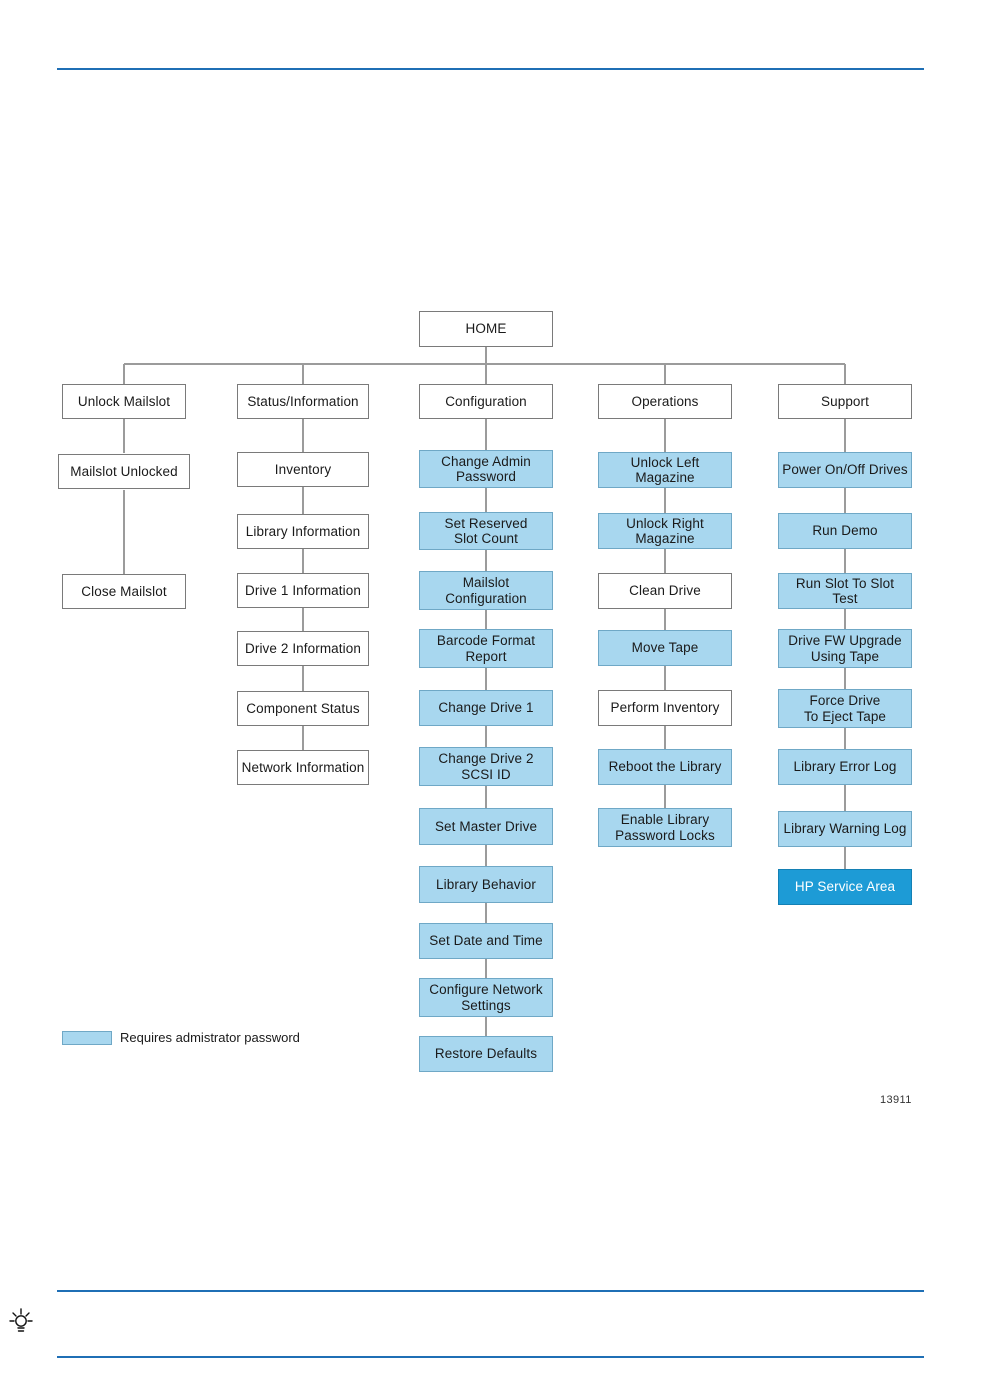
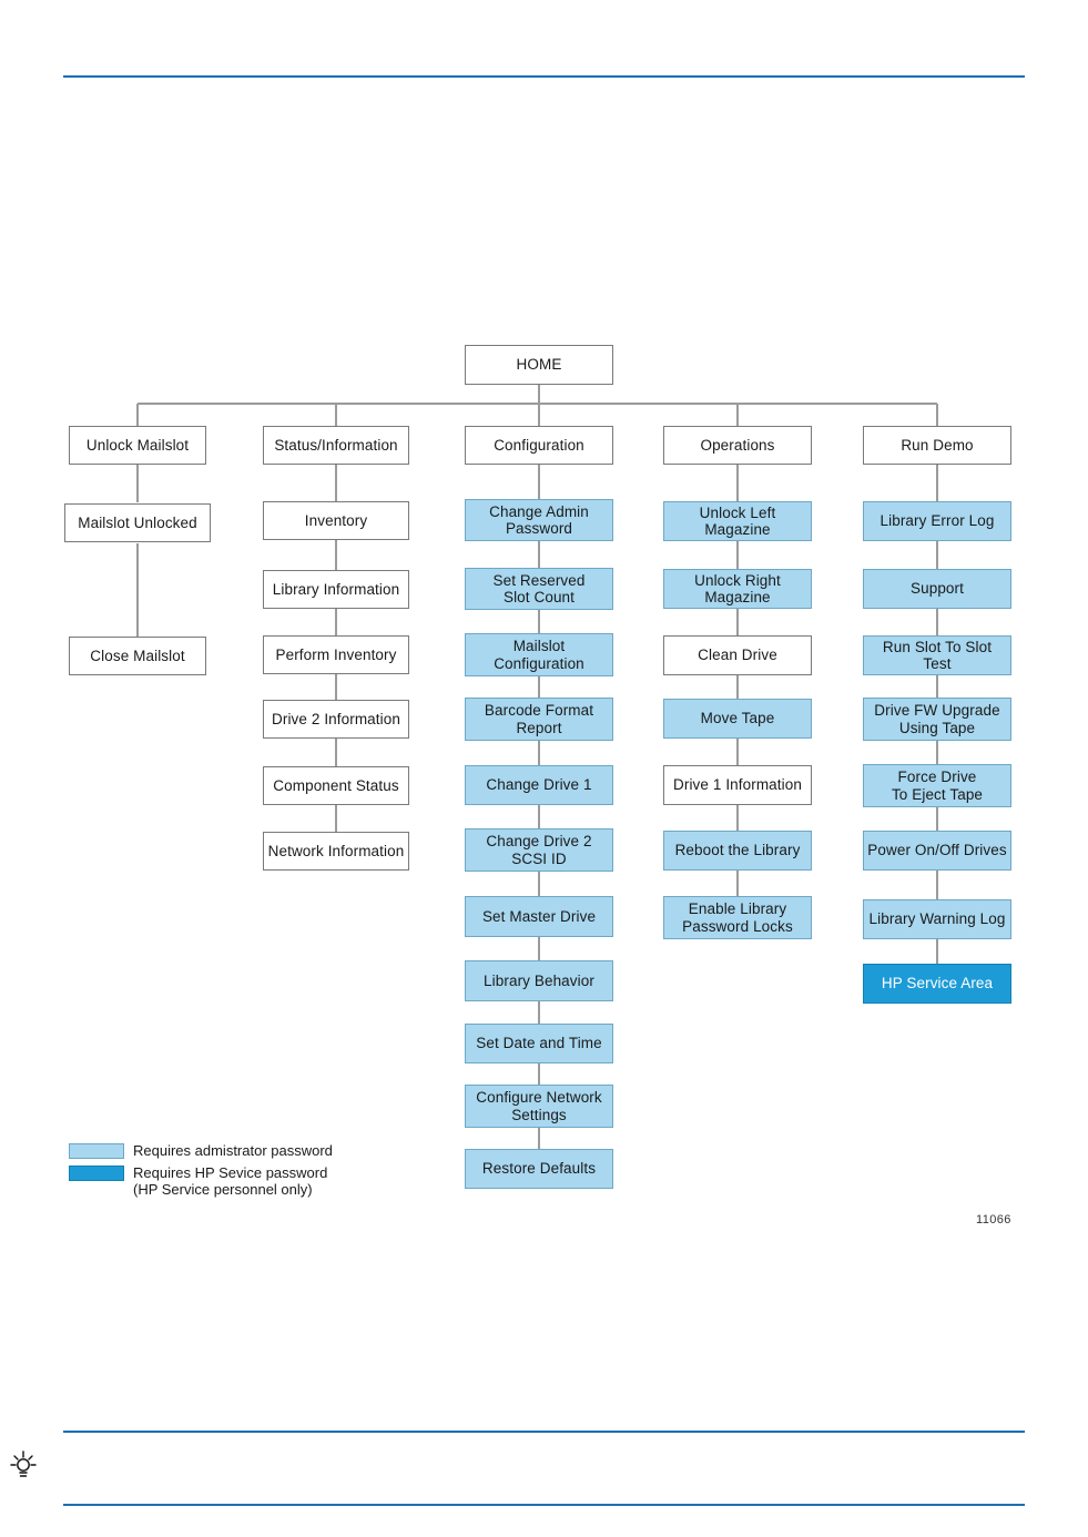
  HOME
  Unlock Mailslot
  Mailslot Unlocked
  Close Mailslot
  Status/Information
  Inventory
  Library Information
- Drive 1 Information
+ Perform Inventory
  Drive 2 Information
  Component Status
  Network Information
  Configuration
  Change Admin
  Password
  Set Reserved
  Slot Count
  Mailslot
  Configuration
  Barcode Format
  Report
  Change Drive 1
  Change Drive 2
  SCSI ID
  Set Master Drive
  Library Behavior
  Set Date and Time
  Configure Network
  Settings
  Restore Defaults
  Operations
  Unlock Left Magazine
  Unlock Right Magazine
  Clean Drive
  Move Tape
- Perform Inventory
+ Drive 1 Information
  Reboot the Library
  Enable Library
  Password Locks
- Support
+ Run Demo
- Power On/Off Drives
+ Library Error Log
- Run Demo
+ Support
  Run Slot To Slot Test
  Drive FW Upgrade
  Using Tape
  Force Drive
  To Eject Tape
- Library Error Log
+ Power On/Off Drives
  Library Warning Log
  HP Service Area
  Requires admistrator password
+ Requires HP Sevice password
+ (HP Service personnel only)
- 13911
+ 11066
